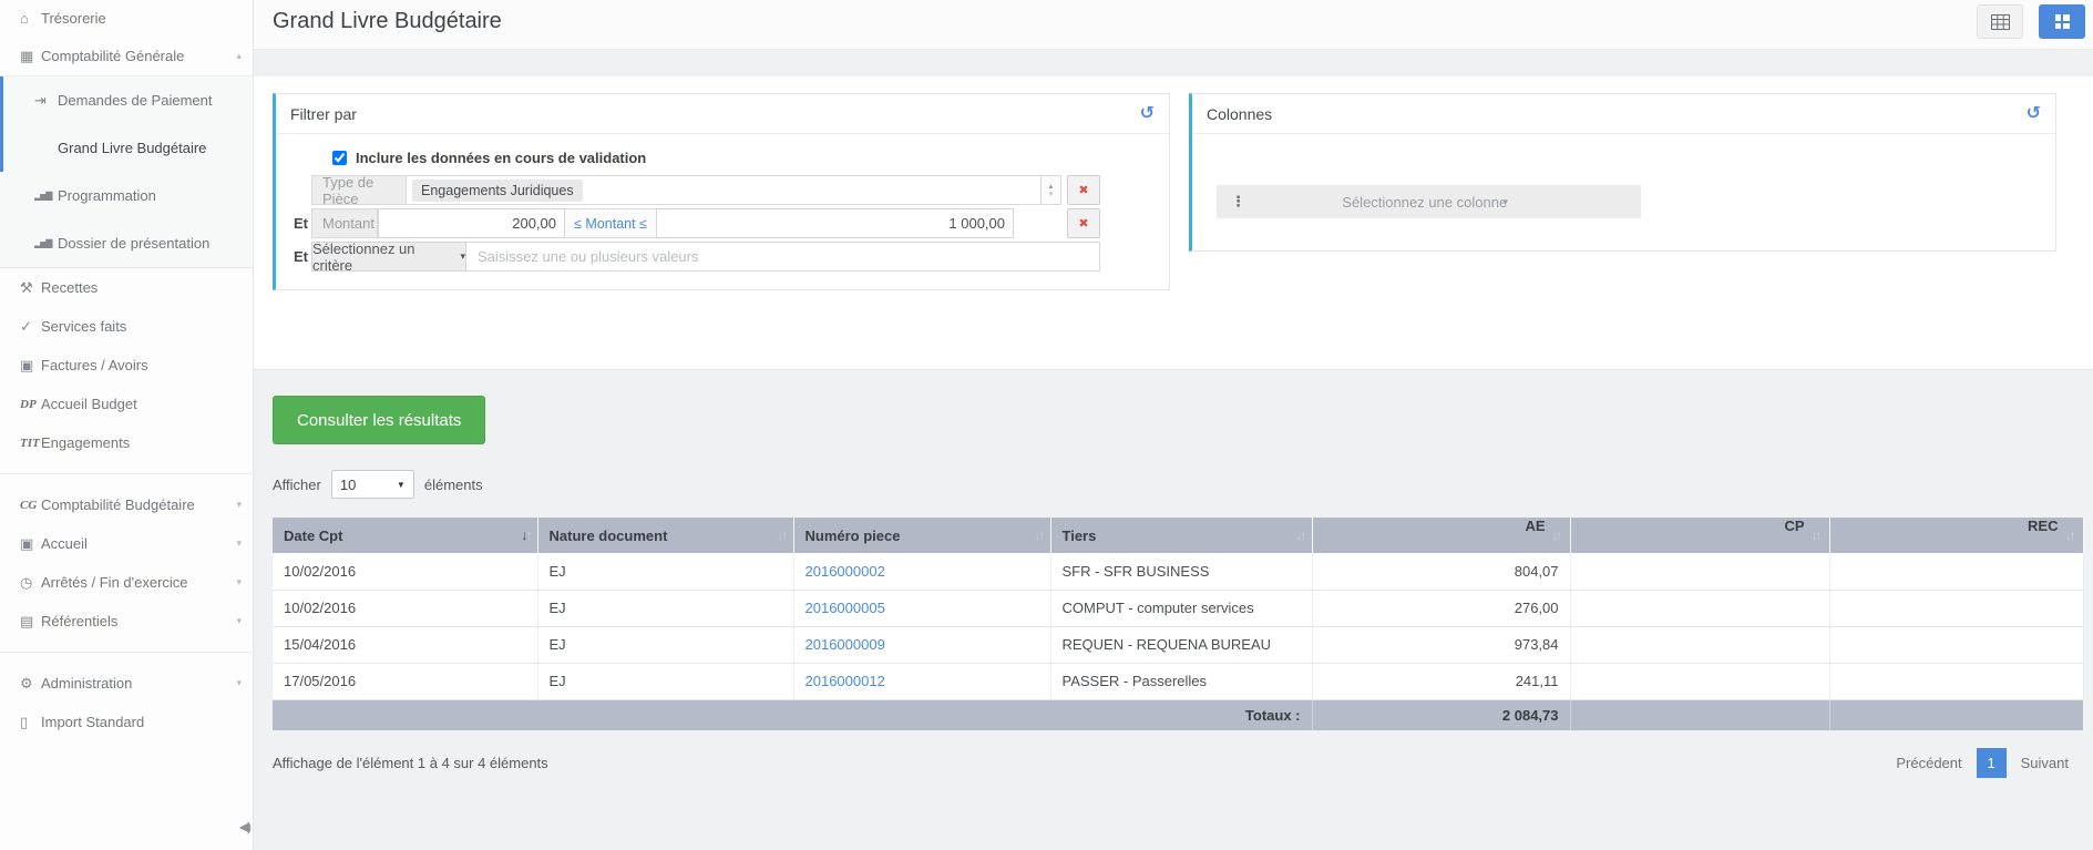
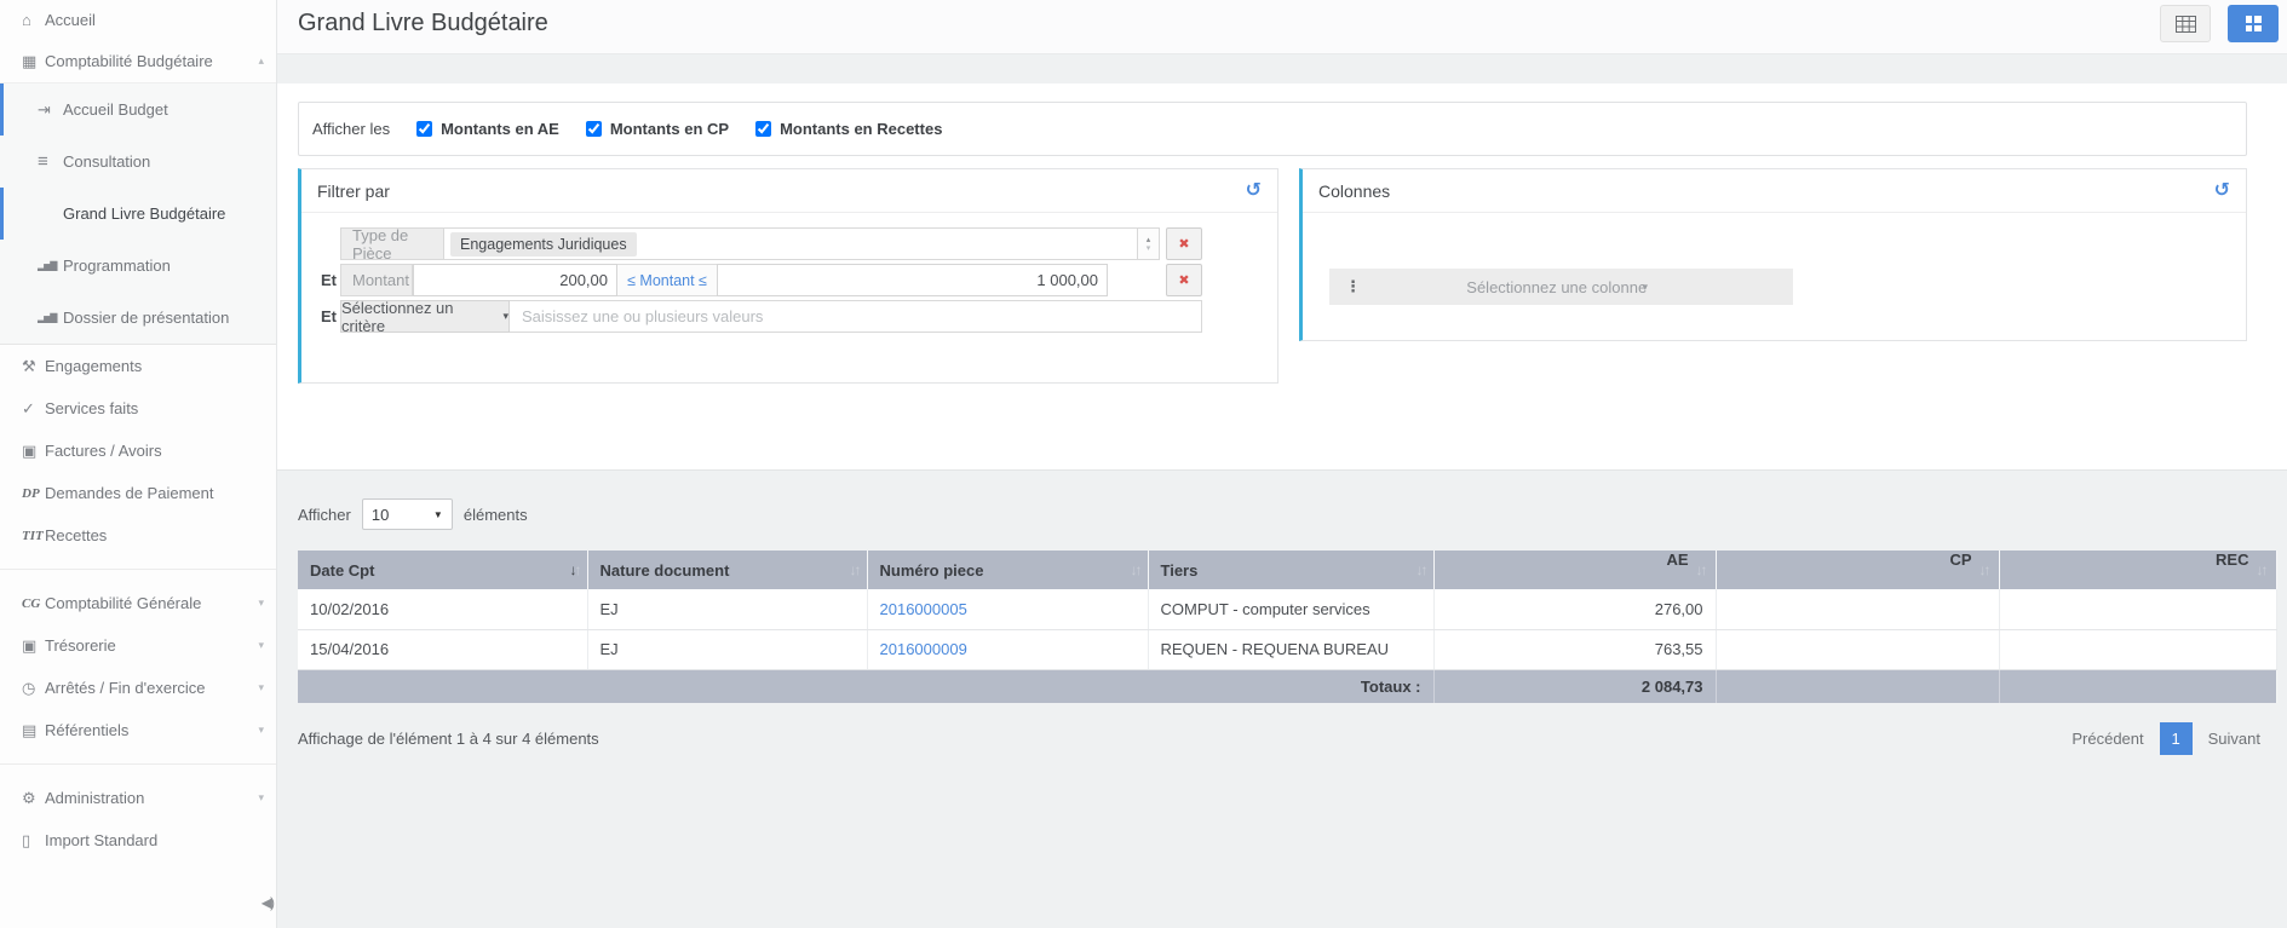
  ⌂
- Trésorerie
+ Accueil
  ▦
- Comptabilité Générale
+ Comptabilité Budgétaire
  ▴
  ⇥
- Demandes de Paiement
+ Accueil Budget
+ ≡
+ Consultation
  Grand Livre Budgétaire
  ▂▅▇
  Programmation
  ▂▅▇
  Dossier de présentation
  ⚒
- Recettes
+ Engagements
  ✓
  Services faits
  ▣
  Factures / Avoirs
  DP
- Accueil Budget
+ Demandes de Paiement
  TIT
- Engagements
+ Recettes
  CG
- Comptabilité Budgétaire
+ Comptabilité Générale
  ▾
  ▣
- Accueil
+ Trésorerie
  ▾
  ◷
  Arrêtés / Fin d'exercice
  ▾
  ▤
  Référentiels
  ▾
  ⚙
  Administration
  ▾
  ▯
  Import Standard
  ◀)
  Grand Livre Budgétaire
+ Afficher les
+ Montants en AE
+ Montants en CP
+ Montants en Recettes
  Filtrer par
  ↺
- Inclure les données en cours de validation
  Type de Pièce
  Engagements Juridiques
  ✖
  Et
  Montant
  200,00
  ≤ Montant ≤
  1 000,00
  ✖
  Et
  Sélectionnez un critère
  ▾
  Saisissez une ou plusieurs valeurs
  Colonnes
  ↺
  ⋮
  Sélectionnez une colonne
  ▾
- Consulter les résultats
  Afficher
  10
  ▼
  éléments
  Date Cpt ↓↑	Nature document	Numéro piece	Tiers	AE	CP	REC
- 10/02/2016	EJ	2016000002	SFR - SFR BUSINESS	804,07
  10/02/2016	EJ	2016000005	COMPUT - computer services	276,00
- 15/04/2016	EJ	2016000009	REQUEN - REQUENA BUREAU	973,84
+ 15/04/2016	EJ	2016000009	REQUEN - REQUENA BUREAU	763,55
- 17/05/2016	EJ	2016000012	PASSER - Passerelles	241,11
  Totaux :	2 084,73
  Affichage de l'élément 1 à 4 sur 4 éléments
  Précédent
  1
  Suivant
